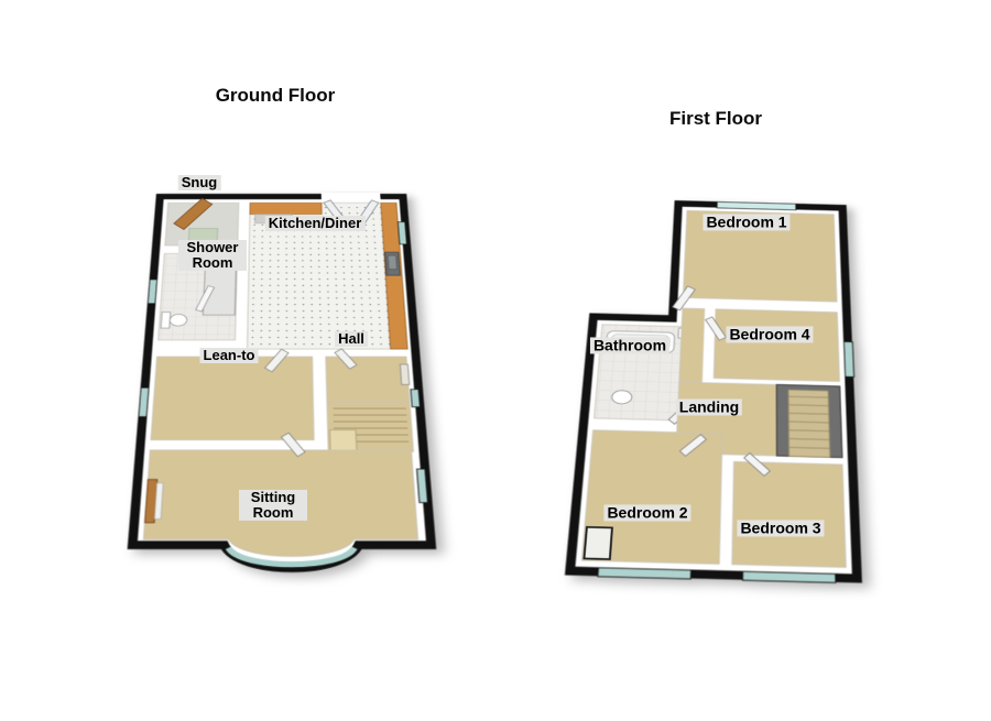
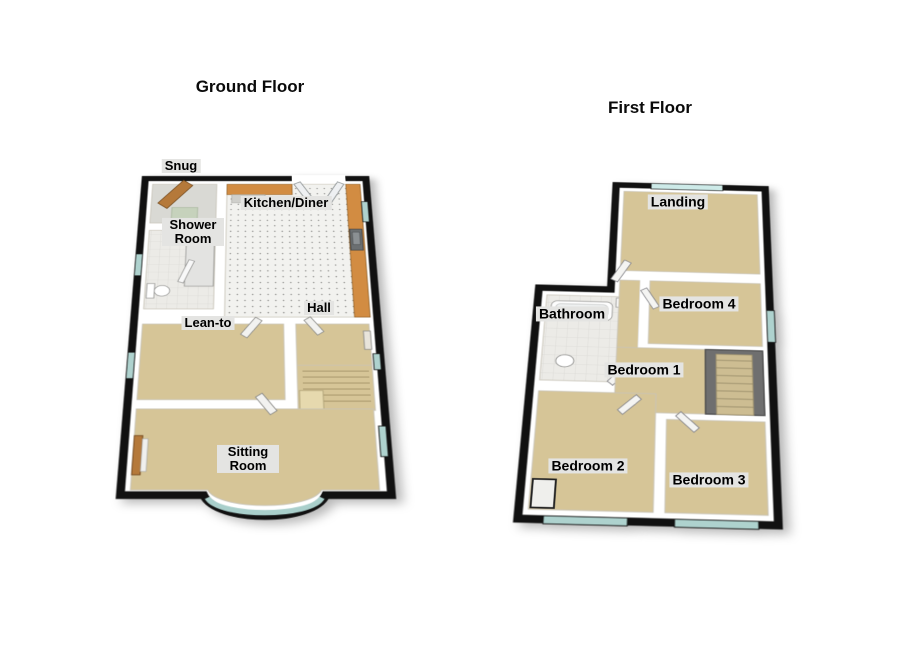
  Ground Floor
  Snug
  Shower Room
  Kitchen/Diner
  Lean-to
  Hall
  Sitting Room
  First Floor
- Bedroom 1
+ Landing
  Bathroom
  Bedroom 4
- Landing
+ Bedroom 1
  Bedroom 2
  Bedroom 3
